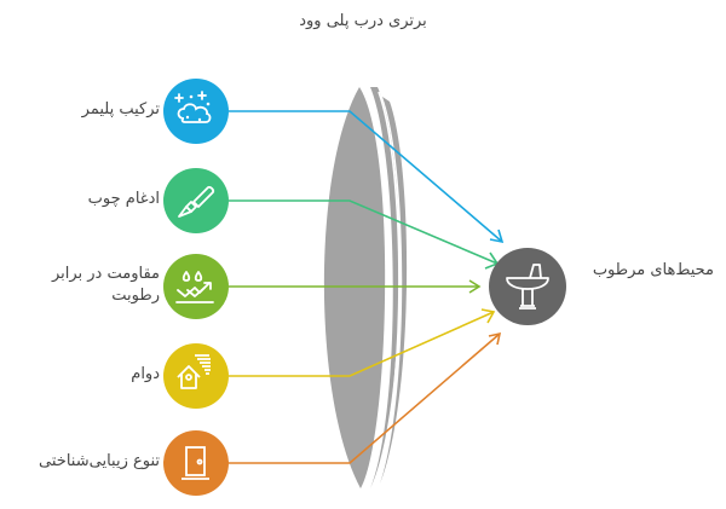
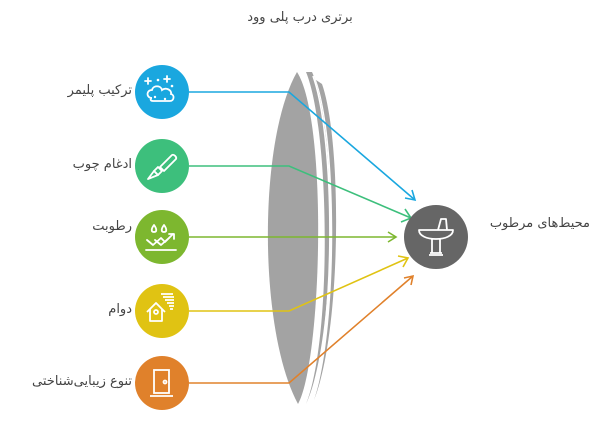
  برتری درب پلی وود
  ترکیب پلیمر
  ادغام چوب
- مقاومت در برابر
  رطوبت
  دوام
  تنوع زیبایی‌شناختی
  محیط‌های مرطوب
